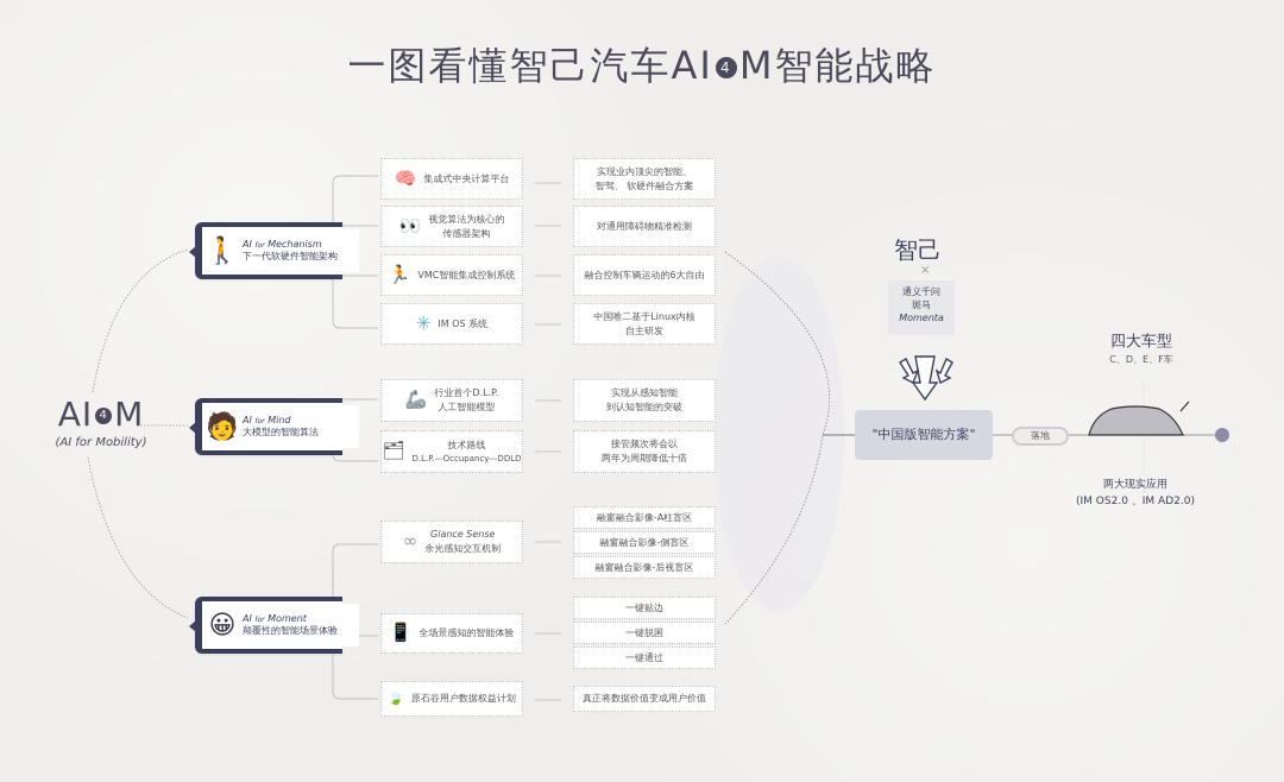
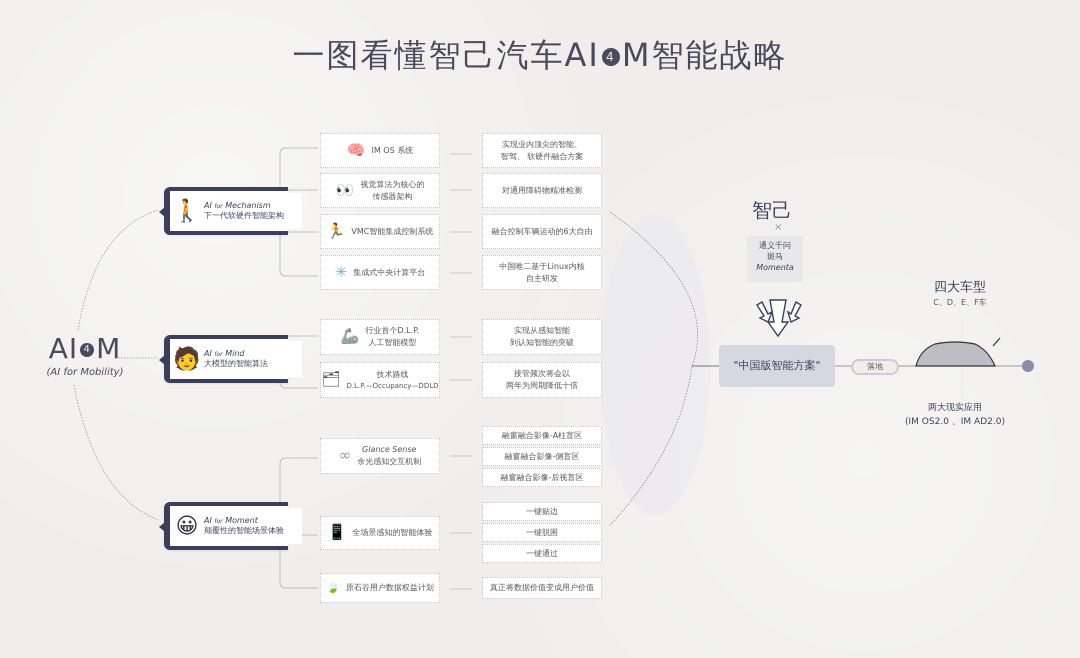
  一图看懂智己汽车AI 4 M智能战略
  AI 4 M
  (AI for Mobility)
  🚶
  AI Mechanism
  下一代软硬件智能架构
  🧑
  大模型的智能算法
  😀
  AI Moment
  颠覆性的智能场景体验
  🧠
- 集成式中央计算平台
+ IM OS 系统
  实现业内顶尖的智能、
  智驾、 软硬件融合方案
  👀
  视觉算法为核心的
  传感器架构
  对通用障碍物精准检测
  🏃
  VMC智能集成控制系统
  融合控制车辆运动的6大自由
  ✳
- IM OS 系统
+ 集成式中央计算平台
  中国唯二基于Linux内核
  自主研发
  🦾
  行业首个D.L.P.
  人工智能模型
  实现从感知智能
  到认知智能的突破
  🗂
  技术路线
  D.L.P.—Occupancy—DDLD
  接管频次将会以
  两年为周期降低十倍
  ∞
  Glance Sense
  余光感知交互机制
  融窗融合影像-A柱盲区
  融窗融合影像-侧盲区
  融窗融合影像-后视盲区
  📱
  全场景感知的智能体验
  一键贴边
  一键脱困
  一键通过
  🍃
  原石谷用户数据权益计划
  真正将数据价值变成用户价值
  智己
  ×
  通义千问
  斑马
  Momenta
  "中国版智能方案"
  落地
  四大车型
  C、D、E、F车
  两大现实应用
  (IM OS2.0 、IM AD2.0)
